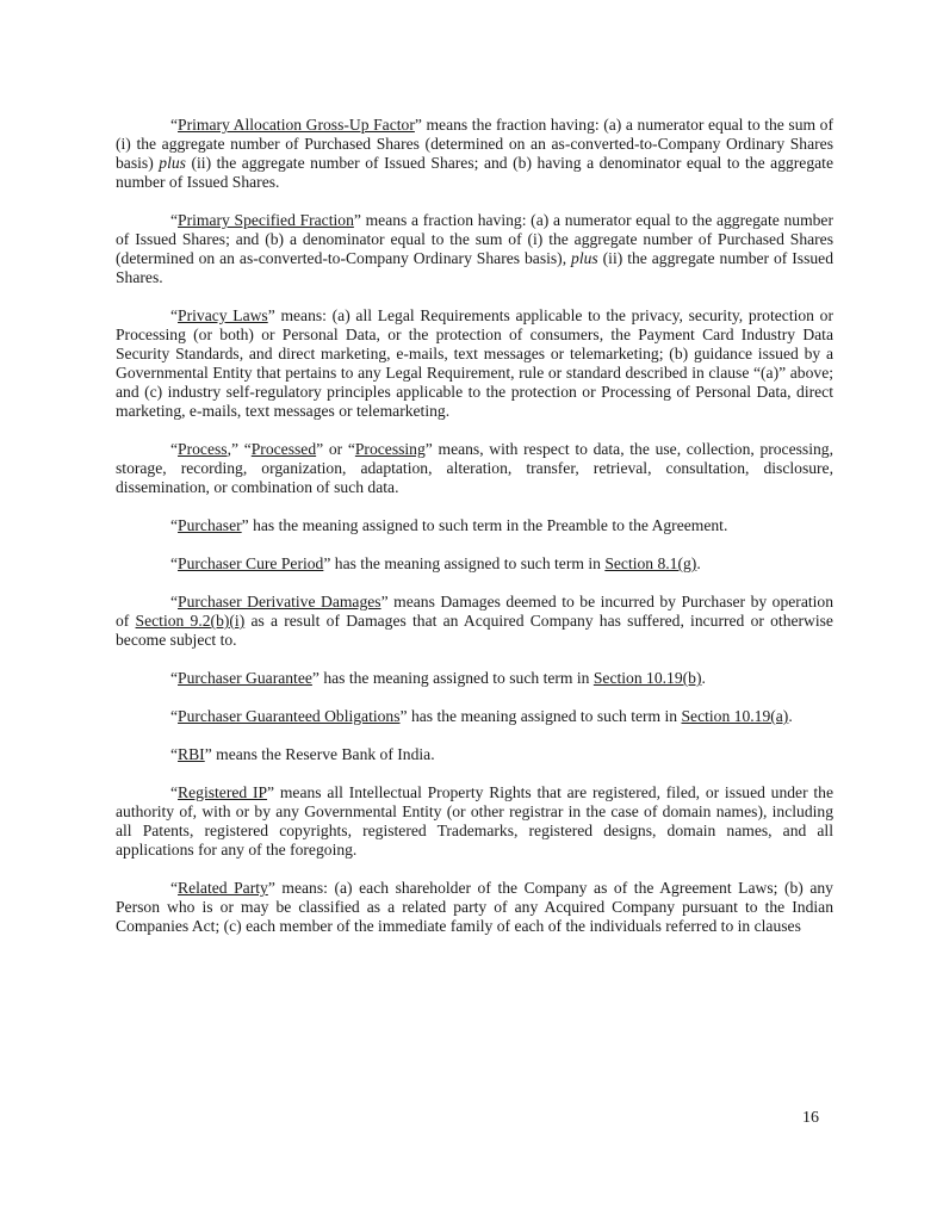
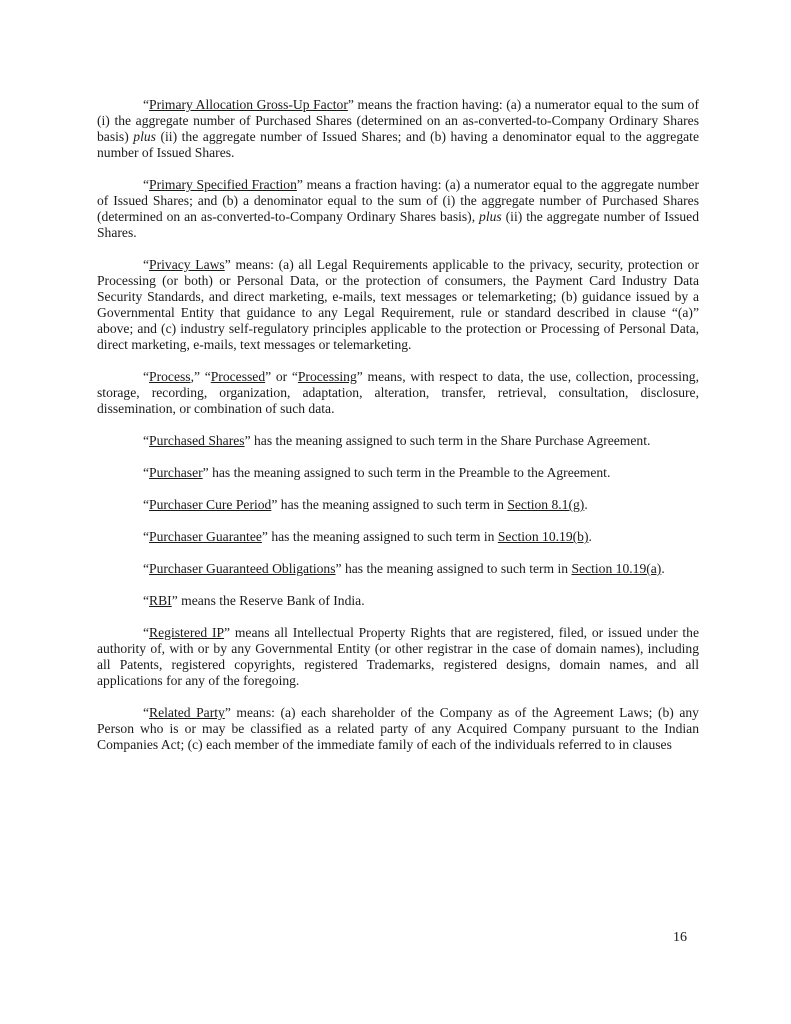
  “Primary Allocation Gross-Up Factor” means the fraction having: (a) a numerator equal to the sum of (i) the aggregate number of Purchased Shares (determined on an as-converted-to-Company Ordinary Shares basis) plus (ii) the aggregate number of Issued Shares; and (b) having a denominator equal to the aggregate number of Issued Shares.
  “Primary Specified Fraction” means a fraction having: (a) a numerator equal to the aggregate number of Issued Shares; and (b) a denominator equal to the sum of (i) the aggregate number of Purchased Shares (determined on an as-converted-to-Company Ordinary Shares basis), plus (ii) the aggregate number of Issued Shares.
- “Privacy Laws” means: (a) all Legal Requirements applicable to the privacy, security, protection or Processing (or both) or Personal Data, or the protection of consumers, the Payment Card Industry Data Security Standards, and direct marketing, e-mails, text messages or telemarketing; (b) guidance issued by a Governmental Entity that pertains to any Legal Requirement, rule or standard described in clause “(a)” above; and (c) industry self-regulatory principles applicable to the protection or Processing of Personal Data, direct marketing, e-mails, text messages or telemarketing.
+ “Privacy Laws” means: (a) all Legal Requirements applicable to the privacy, security, protection or Processing (or both) or Personal Data, or the protection of consumers, the Payment Card Industry Data Security Standards, and direct marketing, e-mails, text messages or telemarketing; (b) guidance issued by a Governmental Entity that guidance to any Legal Requirement, rule or standard described in clause “(a)” above; and (c) industry self-regulatory principles applicable to the protection or Processing of Personal Data, direct marketing, e-mails, text messages or telemarketing.
  “Process,” “Processed” or “Processing” means, with respect to data, the use, collection, processing, storage, recording, organization, adaptation, alteration, transfer, retrieval, consultation, disclosure, dissemination, or combination of such data.
+ “Purchased Shares” has the meaning assigned to such term in the Share Purchase Agreement.
  “Purchaser” has the meaning assigned to such term in the Preamble to the Agreement.
  “Purchaser Cure Period” has the meaning assigned to such term in Section 8.1(g).
- “Purchaser Derivative Damages” means Damages deemed to be incurred by Purchaser by operation of Section 9.2(b)(i) as a result of Damages that an Acquired Company has suffered, incurred or otherwise become subject to.
  “Purchaser Guarantee” has the meaning assigned to such term in Section 10.19(b).
  “Purchaser Guaranteed Obligations” has the meaning assigned to such term in Section 10.19(a).
  “RBI” means the Reserve Bank of India.
  “Registered IP” means all Intellectual Property Rights that are registered, filed, or issued under the authority of, with or by any Governmental Entity (or other registrar in the case of domain names), including all Patents, registered copyrights, registered Trademarks, registered designs, domain names, and all applications for any of the foregoing.
  “Related Party” means: (a) each shareholder of the Company as of the Agreement Laws; (b) any Person who is or may be classified as a related party of any Acquired Company pursuant to the Indian Companies Act; (c) each member of the immediate family of each of the individuals referred to in clauses
  16
